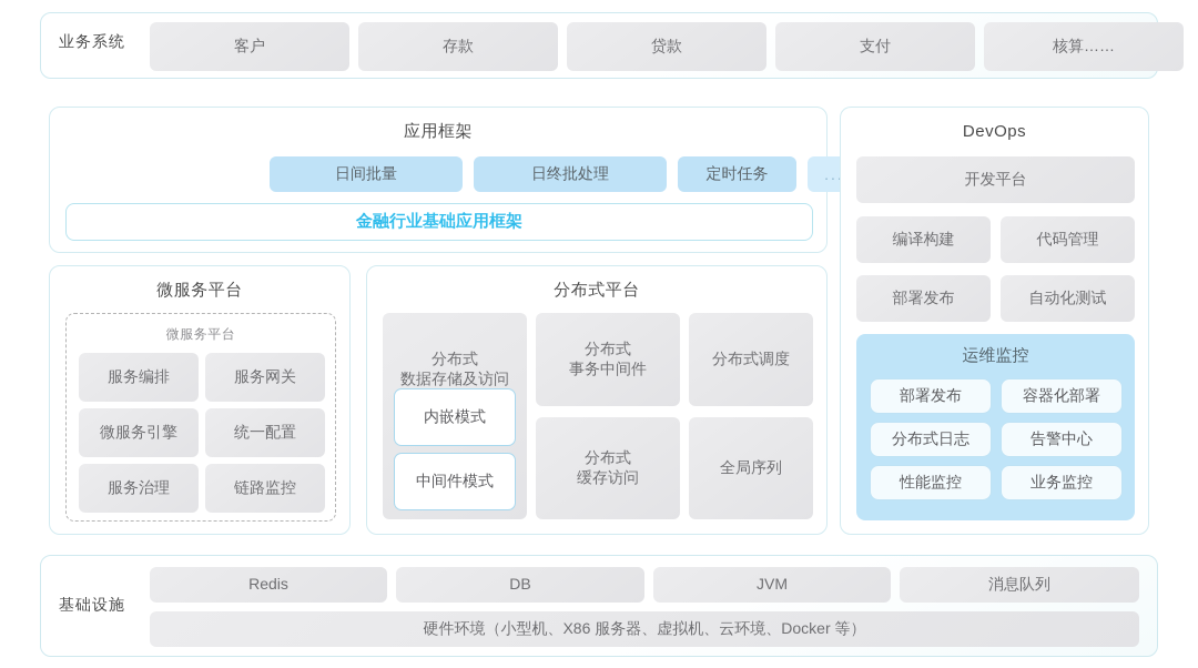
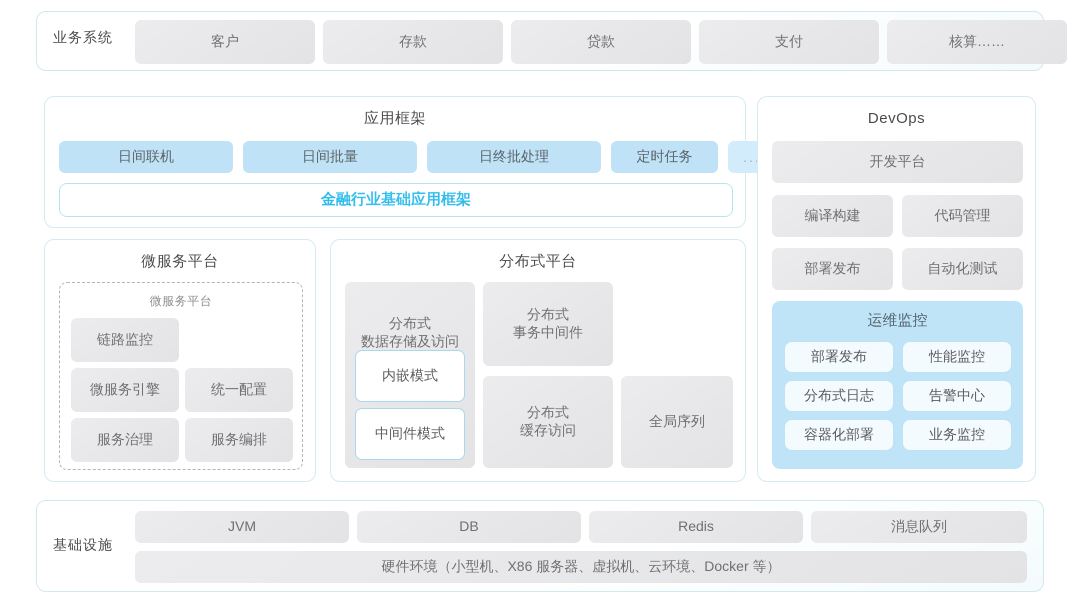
  业务系统
  客户
  存款
  贷款
  支付
  核算……
  应用框架
+ 日间联机
  日间批量
  日终批处理
  定时任务
  金融行业基础应用框架
  微服务平台
  微服务平台
- 服务编排
+ 链路监控
- 服务网关
  微服务引擎
  统一配置
  服务治理
- 链路监控
+ 服务编排
  分布式平台
  分布式
  数据存储及访问
  内嵌模式
  中间件模式
  分布式
  事务中间件
  分布式
  缓存访问
- 分布式调度
  全局序列
  DevOps
  开发平台
  编译构建
  代码管理
  部署发布
  自动化测试
  运维监控
  部署发布
- 容器化部署
+ 性能监控
  分布式日志
  告警中心
- 性能监控
+ 容器化部署
  业务监控
  基础设施
- Redis
+ JVM
  DB
- JVM
+ Redis
  消息队列
  硬件环境（小型机、X86 服务器、虚拟机、云环境、Docker 等）
